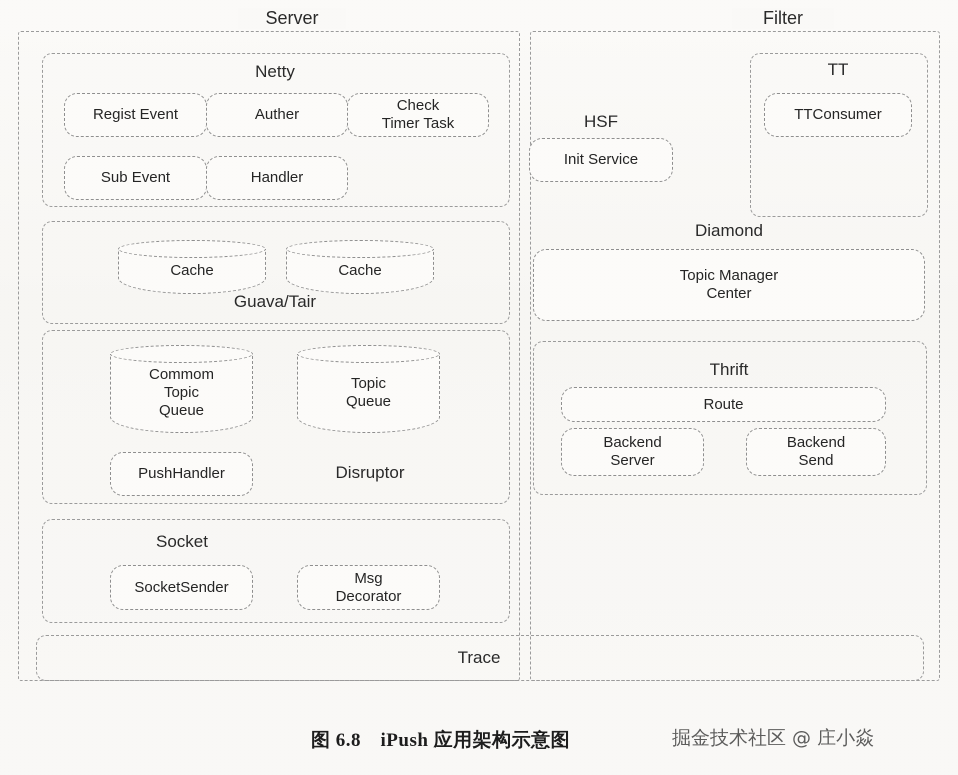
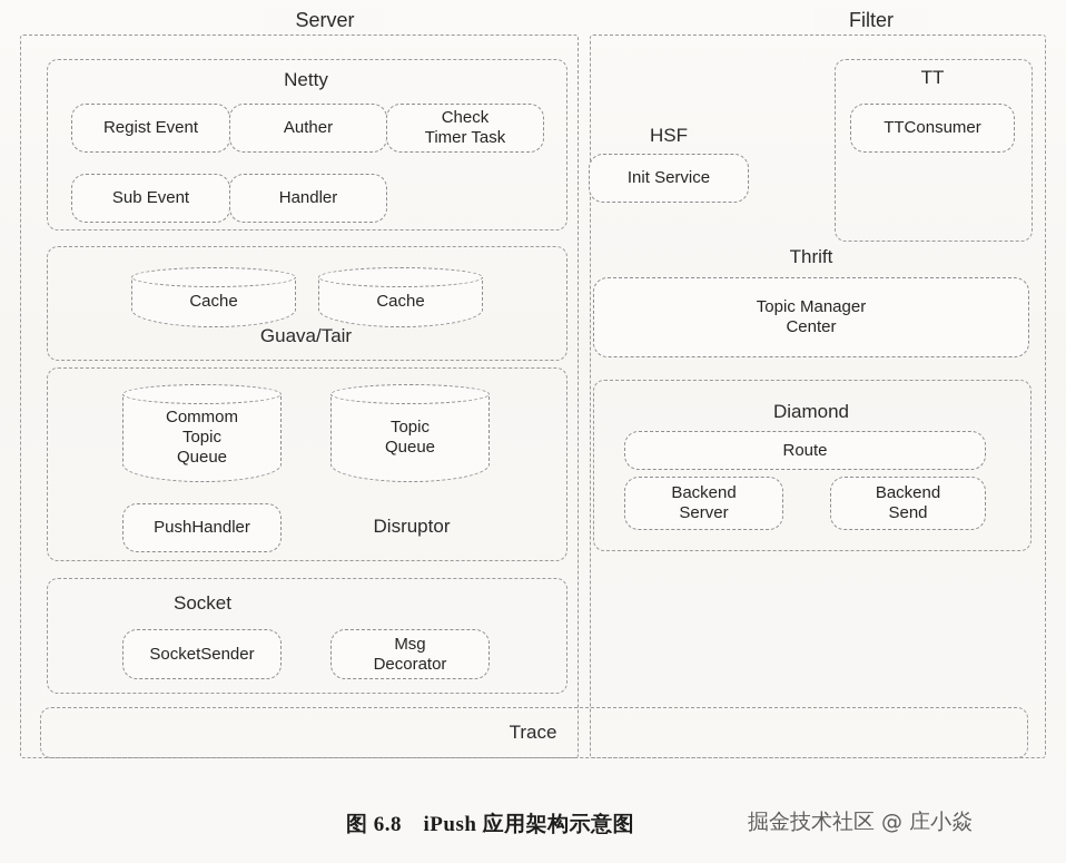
  Server
  Filter
  Netty
  Regist Event
  Auther
  Check
  Timer Task
  Sub Event
  Handler
  Cache
  Cache
  Guava/Tair
  Commom
  Topic
  Queue
  Topic
  Queue
  PushHandler
  Disruptor
  Socket
  SocketSender
  Msg
  Decorator
  HSF
  Init Service
  TT
  TTConsumer
- Diamond
+ Thrift
  Topic Manager
  Center
- Thrift
+ Diamond
  Route
  Backend
  Server
  Backend
  Send
  Trace
  图 6.8 iPush 应用架构示意图
  掘金技术社区 @ 庄小焱
